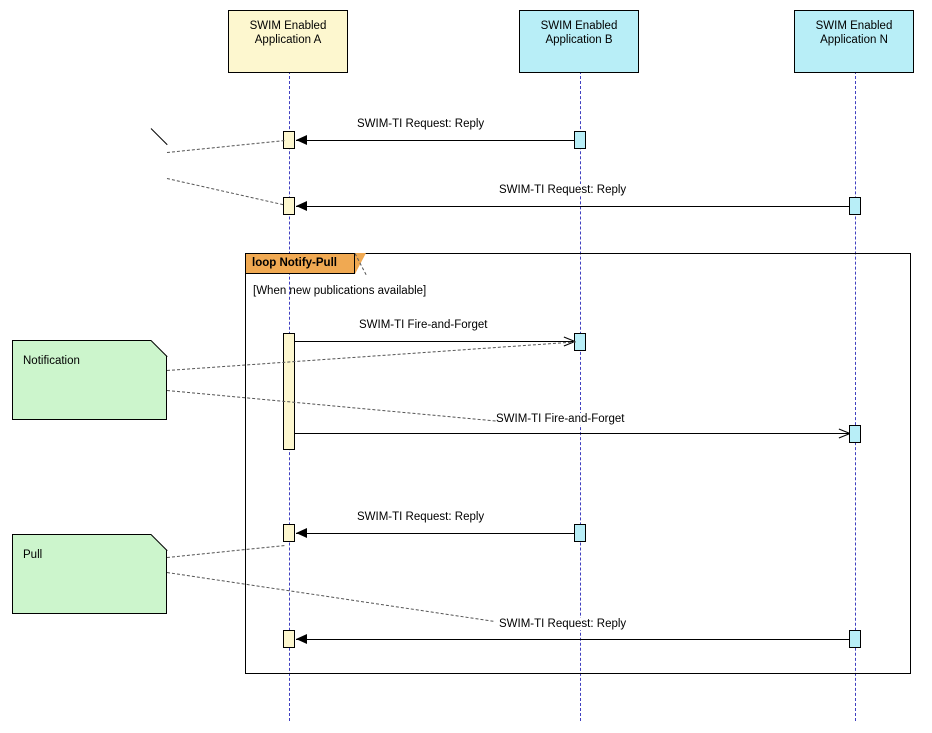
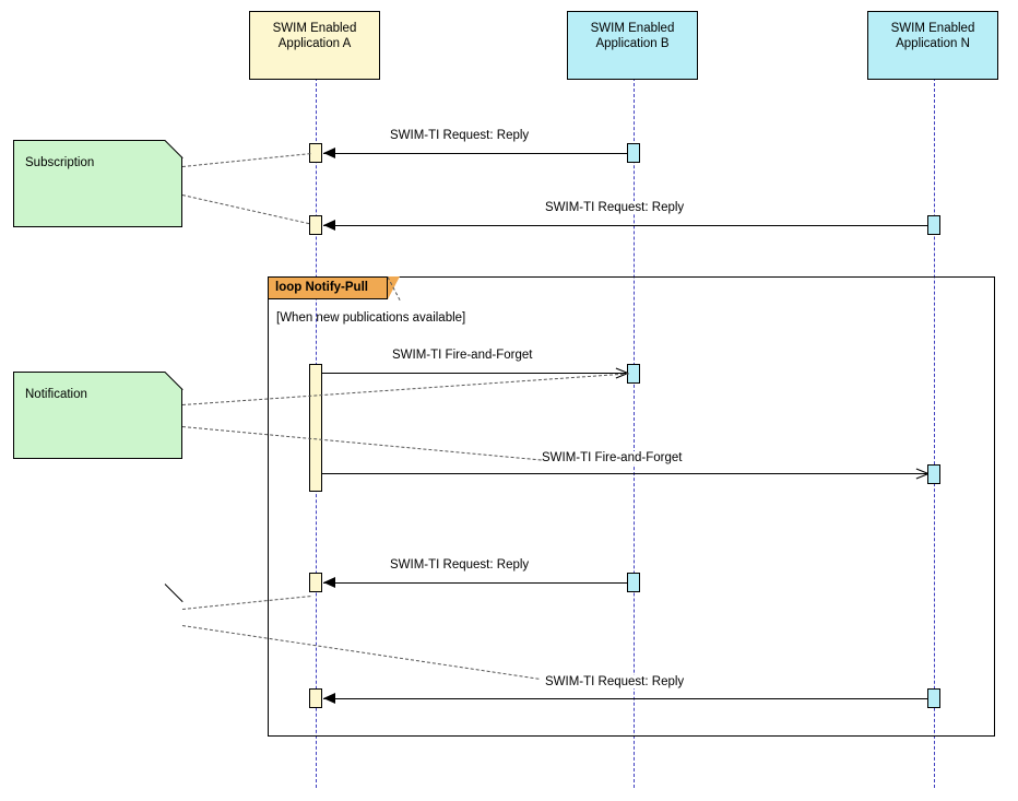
  loop Notify-Pull
  [When new publications available]
  SWIM Enabled
  Application A
  SWIM Enabled
  Application B
  SWIM Enabled
  Application N
  SWIM-TI Request: Reply
  SWIM-TI Request: Reply
  SWIM-TI Fire-and-Forget
  SWIM-TI Fire-and-Forget
  SWIM-TI Request: Reply
  SWIM-TI Request: Reply
+ Subscription
  Notification
- Pull
